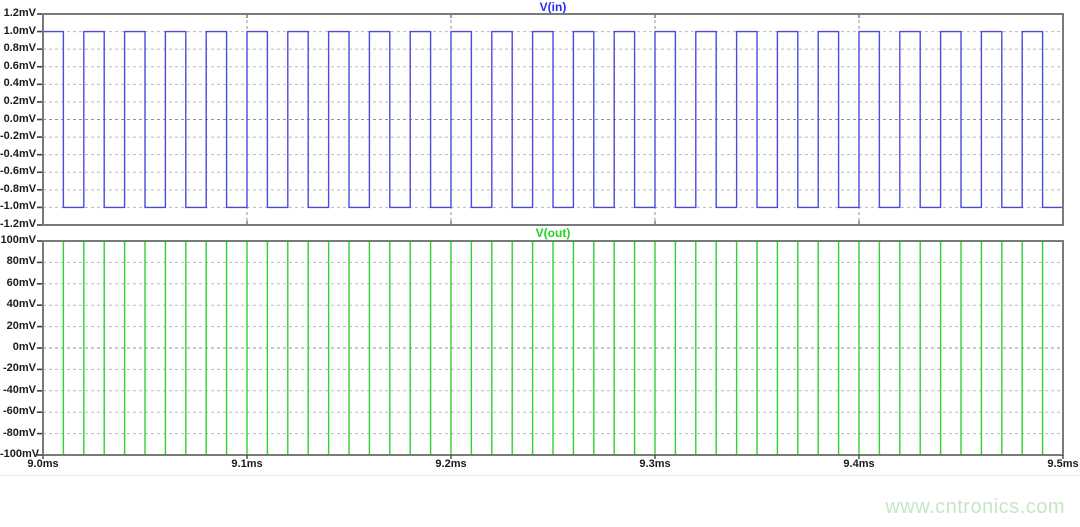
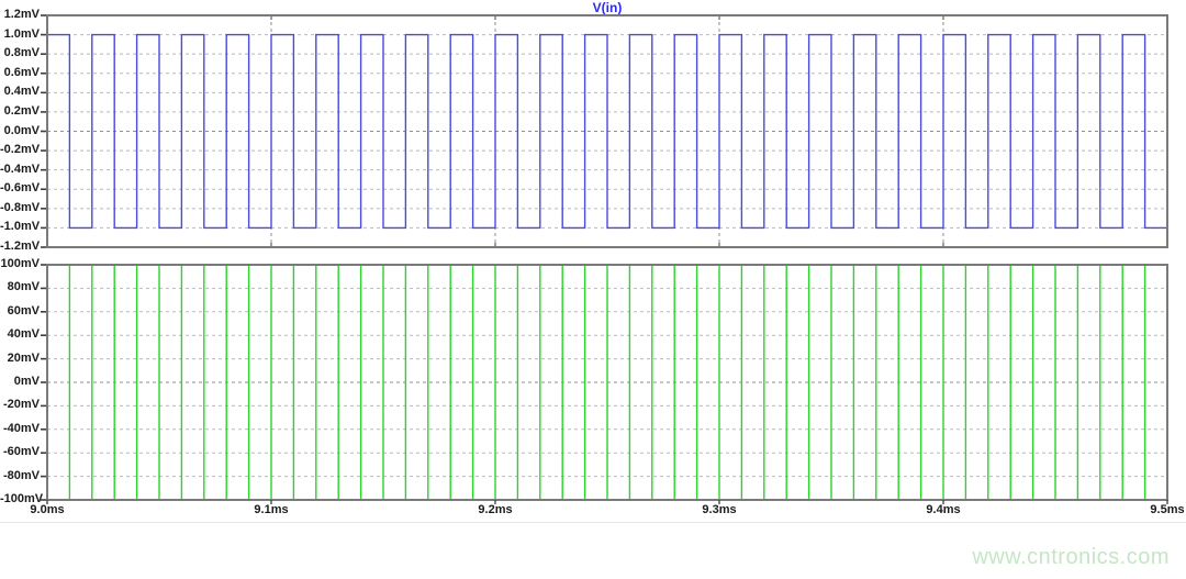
  V(in)
- V(out)
  www.cntronics.com
  1.2mV
  1.0mV
  0.8mV
  0.6mV
  0.4mV
  0.2mV
  0.0mV
  -0.2mV
  -0.4mV
  -0.6mV
  -0.8mV
  -1.0mV
  -1.2mV
  100mV
  80mV
  60mV
  40mV
  20mV
  0mV
  -20mV
  -40mV
  -60mV
  -80mV
  -100mV
  9.0ms
  9.1ms
  9.2ms
  9.3ms
  9.4ms
  9.5ms
